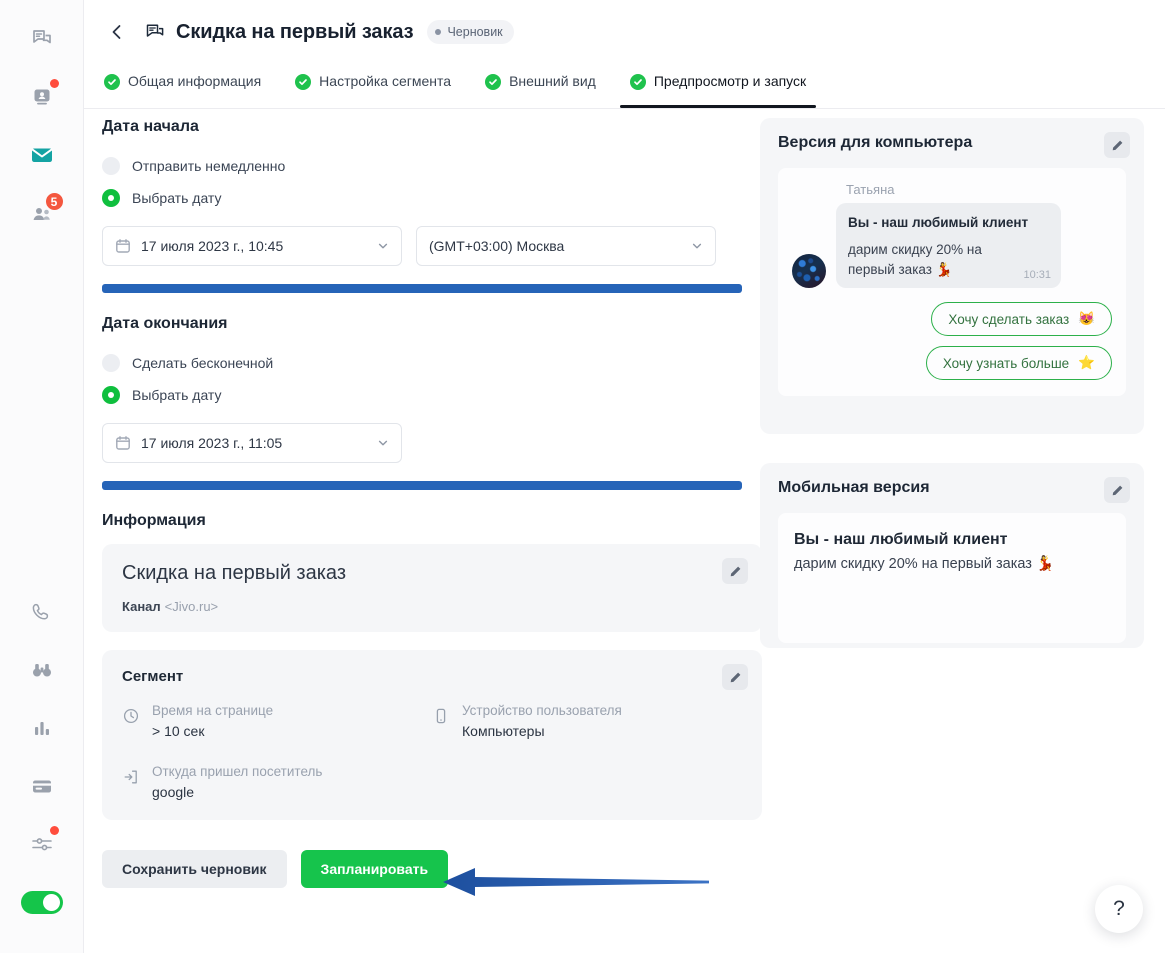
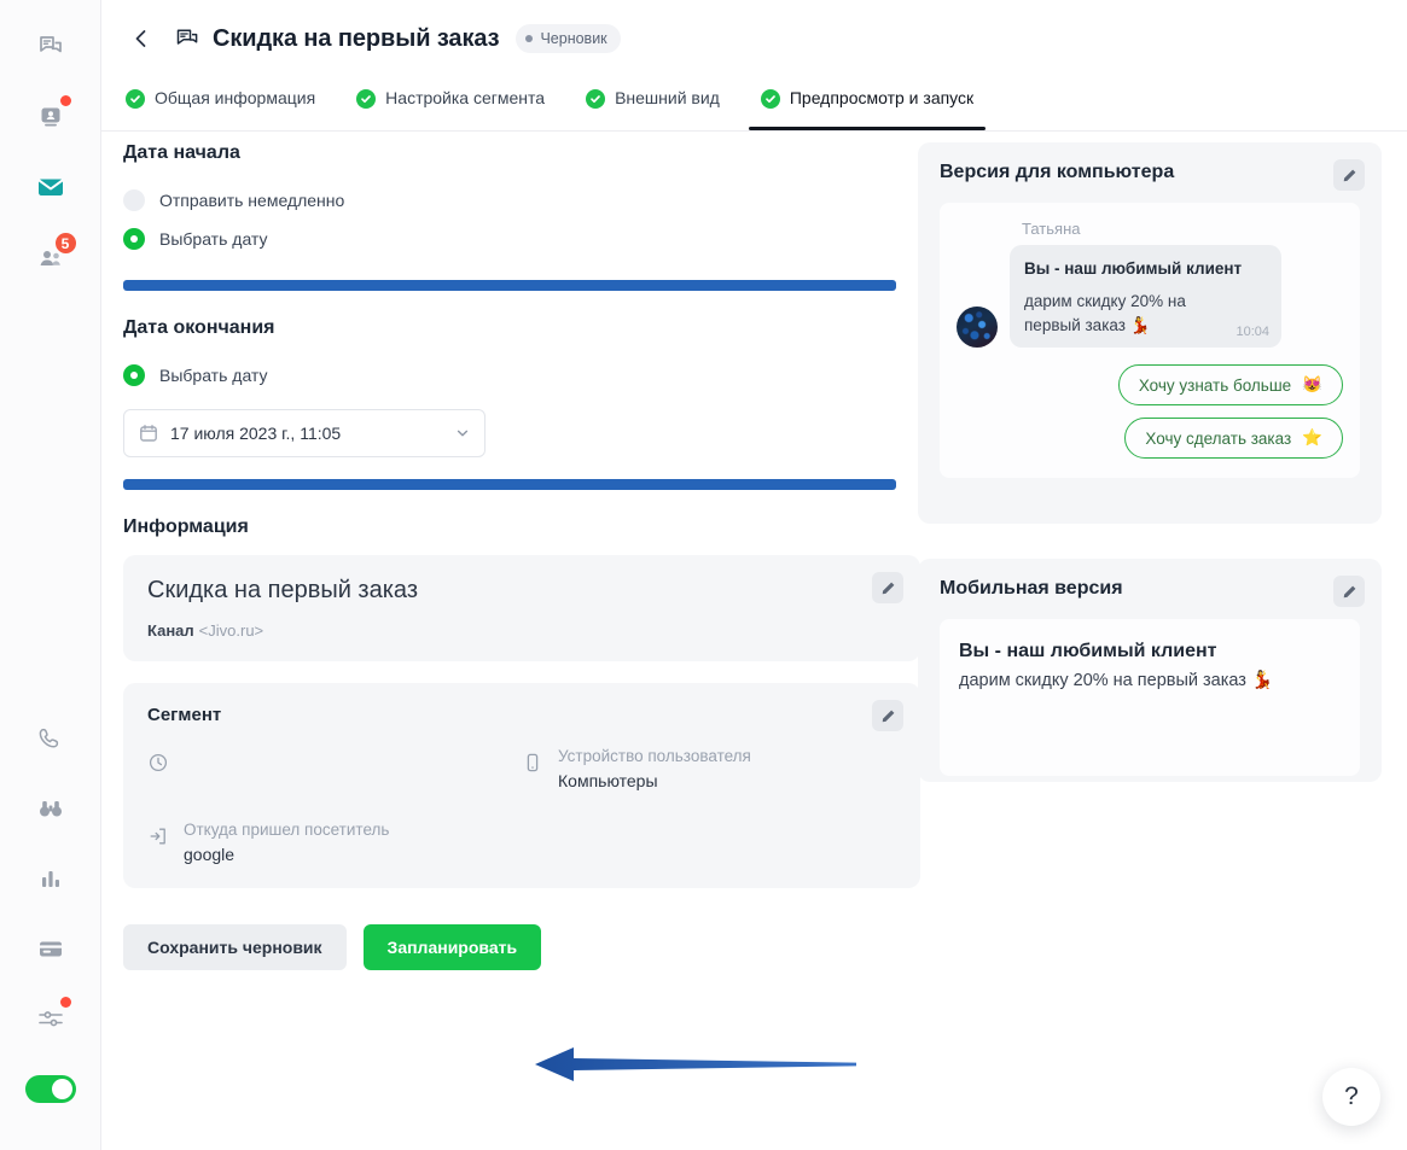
  5
  Скидка на первый заказ
  Черновик
  Общая информация
  Настройка сегмента
  Внешний вид
  Предпросмотр и запуск
  Дата начала
  Отправить немедленно
  Выбрать дату
- 17 июля 2023 г., 10:45
- (GMT+03:00) Москва
  Дата окончания
- Сделать бесконечной
  Выбрать дату
  17 июля 2023 г., 11:05
  Информация
  Скидка на первый заказ
  Канал <Jivo.ru>
  Сегмент
- Время на странице
- > 10 сек
  Устройство пользователя
  Компьютеры
  Откуда пришел посетитель
  google
  Сохранить черновик
  Запланировать
  Версия для компьютера
  Татьяна
  Вы - наш любимый клиент
  дарим скидку 20% на первый заказ 💃
- 10:31
+ 10:04
- Хочу сделать заказ
+ Хочу узнать больше
  😻
- Хочу узнать больше
+ Хочу сделать заказ
  ⭐
  Мобильная версия
  Вы - наш любимый клиент
  дарим скидку 20% на первый заказ 💃
  ?
